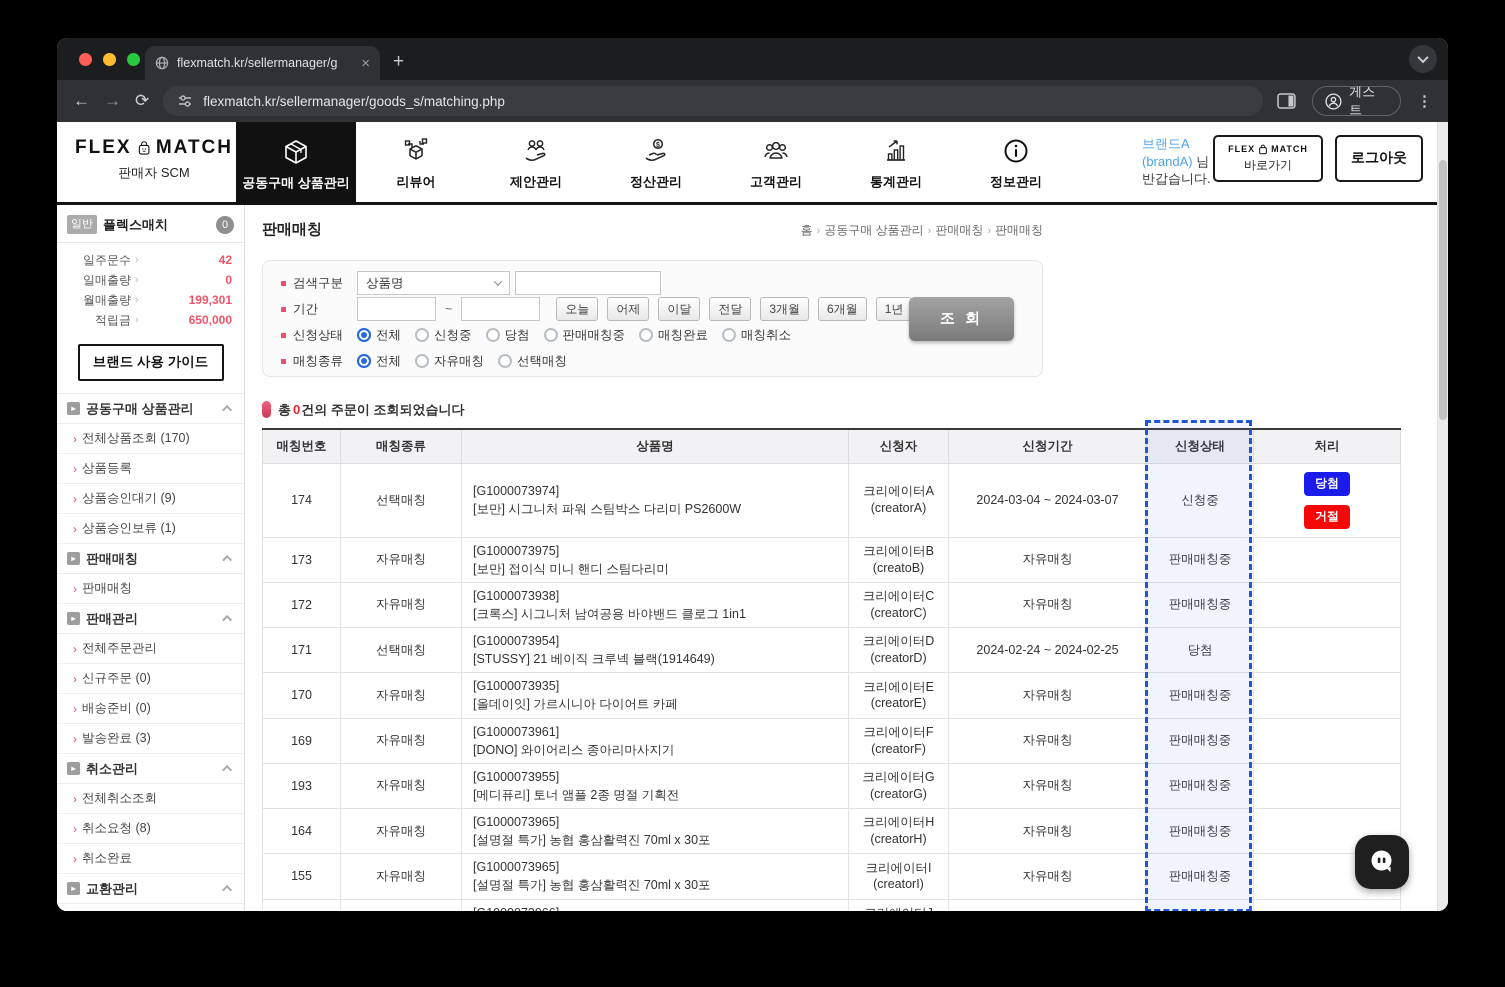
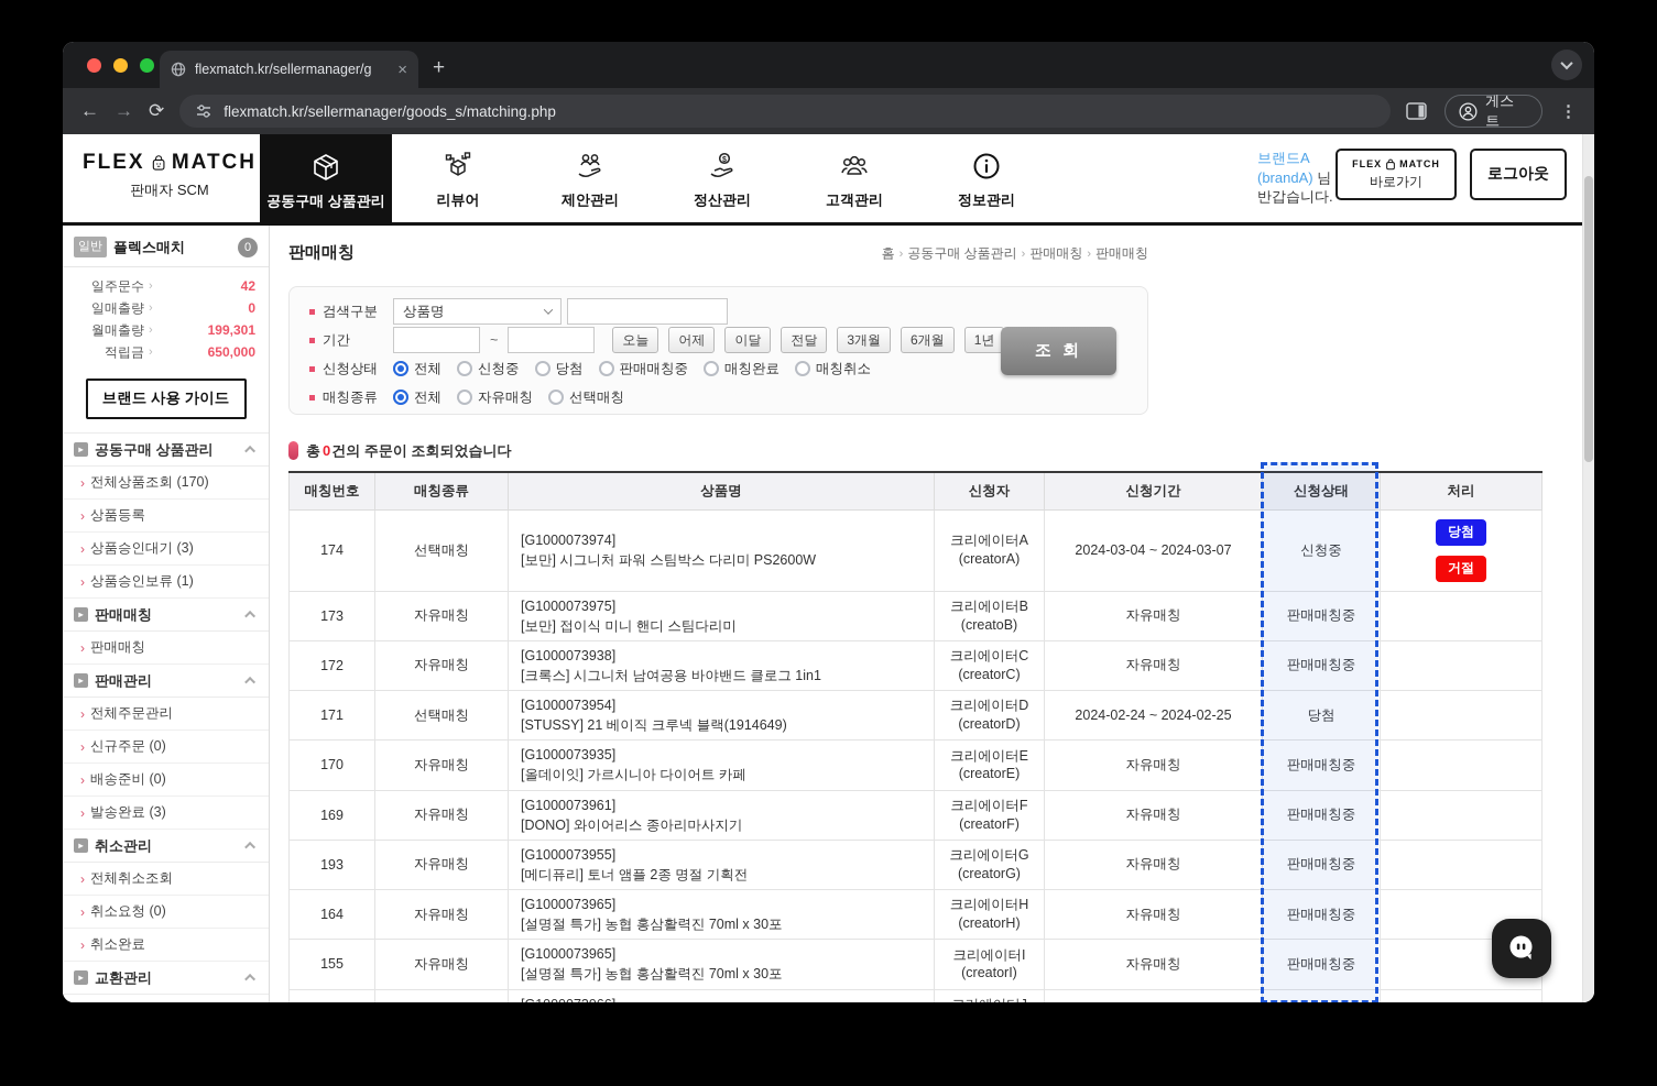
  flexmatch.kr/sellermanager/g
  ×
  +
  ←
  →
  ⟳
  flexmatch.kr/sellermanager/goods_s/matching.php
  게스트
  ⋮
  FLEX
  MATCH
  판매자 SCM
  공동구매 상품관리
  리뷰어
  제안관리
  정산관리
  고객관리
- 통계관리
  정보관리
  브랜드A
  (brandA) 님
  반갑습니다.
  FLEX
  MATCH
  바로가기
  로그아웃
  일반
  플렉스매치
  0
  일주문수
  ›
  42
  일매출량
  ›
  0
  월매출량
  ›
  199,301
  적립금
  ›
  650,000
  브랜드 사용 가이드
  ▸
  공동구매 상품관리
  ›
  전체상품조회 (170)
  ›
  상품등록
  ›
- 상품승인대기 (9)
+ 상품승인대기 (3)
  ›
  상품승인보류 (1)
  ▸
  판매매칭
  ›
  판매매칭
  ▸
  판매관리
  ›
  전체주문관리
  ›
  신규주문 (0)
  ›
  배송준비 (0)
  ›
  발송완료 (3)
  ▸
  취소관리
  ›
  전체취소조회
  ›
- 취소요청 (8)
+ 취소요청 (0)
  ›
  취소완료
  ▸
  교환관리
  판매매칭
  홈 › 공동구매 상품관리 › 판매매칭 › 판매매칭
  검색구분
  상품명
  기간
  ~
  오늘
  어제
  이달
  전달
  3개월
  6개월
  1년
  신청상태
  전체
  신청중
  당첨
  판매매칭중
  매칭완료
  매칭취소
  매칭종류
  전체
  자유매칭
  선택매칭
  조 회
  총 0건의 주문이 조회되었습니다
  매칭번호	매칭종류	상품명	신청자	신청기간	신청상태	처리
  174	선택매칭	[G1000073974] [보만] 시그니처 파워 스팀박스 다리미 PS2600W	크리에이터A (creatorA)	2024-03-04 ~ 2024-03-07	신청중	당첨 거절
  173	자유매칭	[G1000073975] [보만] 접이식 미니 핸디 스팀다리미	크리에이터B (creatoB)	자유매칭	판매매칭중
  172	자유매칭	[G1000073938] [크록스] 시그니처 남여공용 바야밴드 클로그 1in1	크리에이터C (creatorC)	자유매칭	판매매칭중
  171	선택매칭	[G1000073954] [STUSSY] 21 베이직 크루넥 블랙(1914649)	크리에이터D (creatorD)	2024-02-24 ~ 2024-02-25	당첨
  170	자유매칭	[G1000073935] [올데이잇] 가르시니아 다이어트 카페	크리에이터E (creatorE)	자유매칭	판매매칭중
  169	자유매칭	[G1000073961] [DONO] 와이어리스 종아리마사지기	크리에이터F (creatorF)	자유매칭	판매매칭중
  193	자유매칭	[G1000073955] [메디퓨리] 토너 앰플 2종 명절 기획전	크리에이터G (creatorG)	자유매칭	판매매칭중
  164	자유매칭	[G1000073965] [설명절 특가] 농협 홍삼활력진 70ml x 30포	크리에이터H (creatorH)	자유매칭	판매매칭중
  155	자유매칭	[G1000073965] [설명절 특가] 농협 홍삼활력진 70ml x 30포	크리에이터I (creatorI)	자유매칭	판매매칭중
